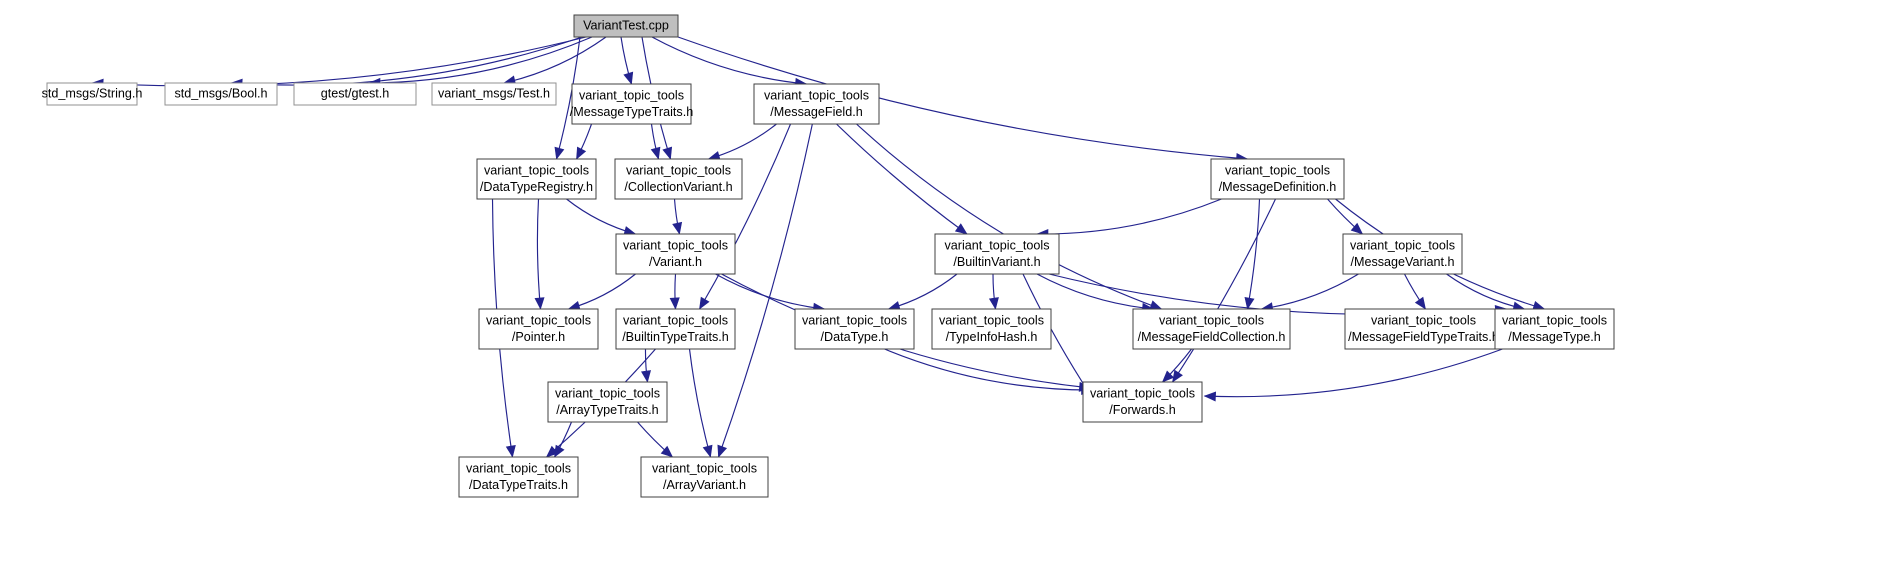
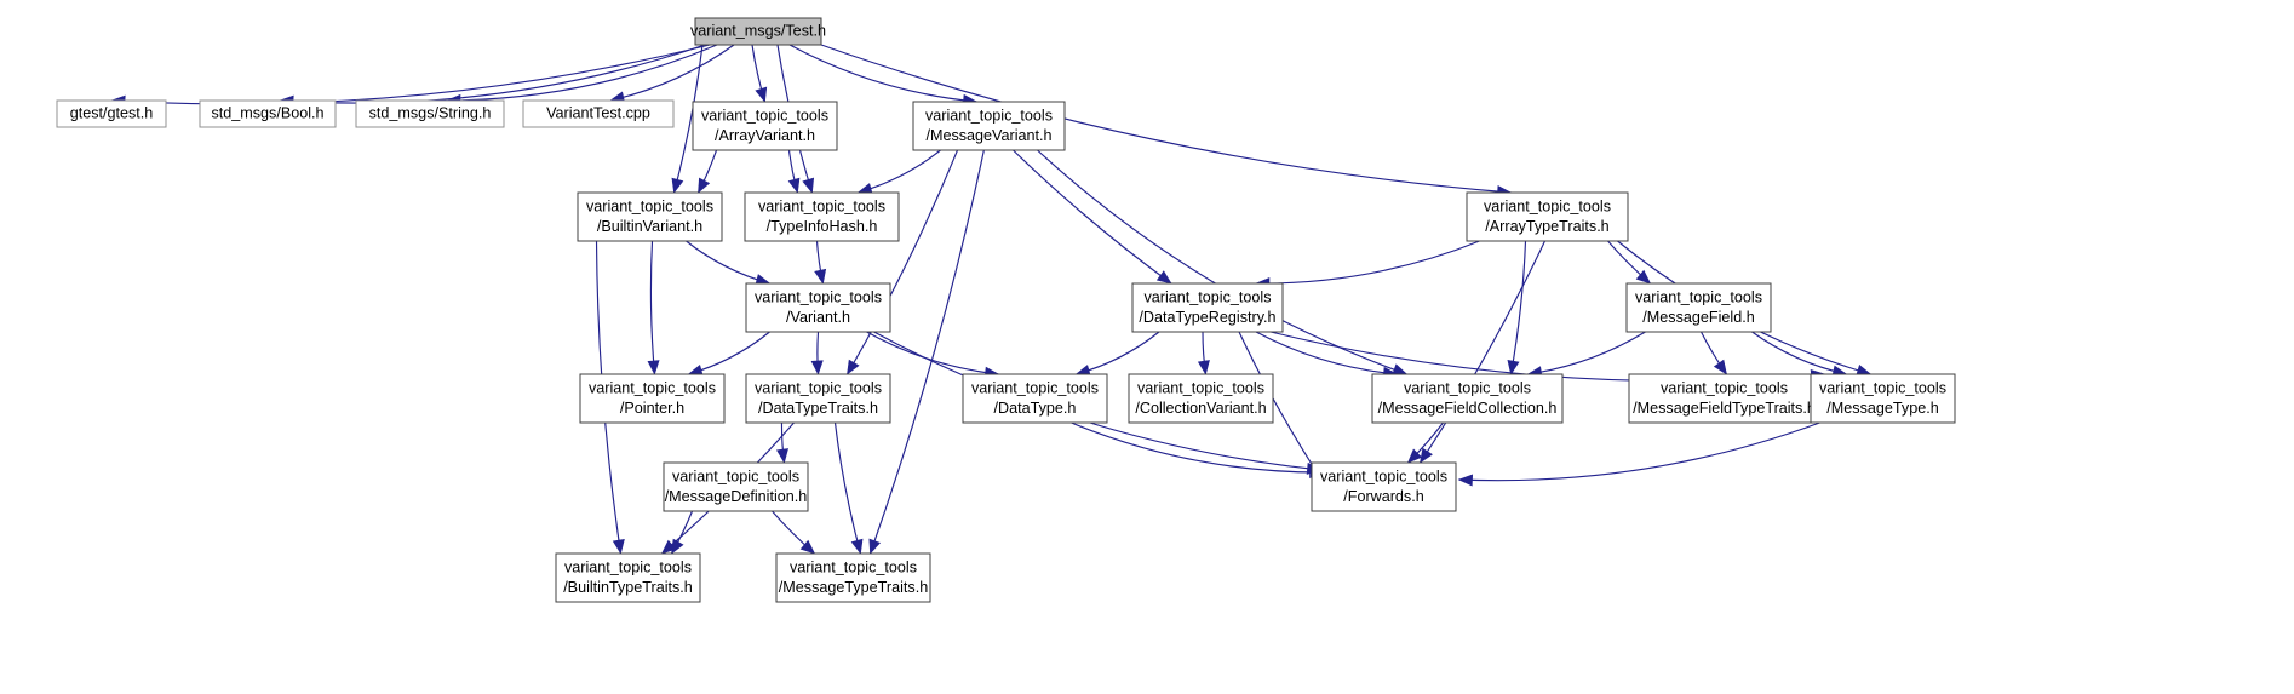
- VariantTest.cpp
+ variant_msgs/Test.h
- std_msgs/String.h
+ gtest/gtest.h
  std_msgs/Bool.h
- gtest/gtest.h
+ std_msgs/String.h
- variant_msgs/Test.h
+ VariantTest.cpp
  variant_topic_tools
- /MessageTypeTraits.h
+ /ArrayVariant.h
  variant_topic_tools
- /MessageField.h
+ /MessageVariant.h
  variant_topic_tools
- /MessageDefinition.h
+ /ArrayTypeTraits.h
  variant_topic_tools
- /DataTypeRegistry.h
+ /BuiltinVariant.h
  variant_topic_tools
- /CollectionVariant.h
+ /TypeInfoHash.h
  variant_topic_tools
  /Variant.h
  variant_topic_tools
- /BuiltinVariant.h
+ /DataTypeRegistry.h
  variant_topic_tools
- /MessageVariant.h
+ /MessageField.h
  variant_topic_tools
  /Pointer.h
  variant_topic_tools
- /BuiltinTypeTraits.h
+ /DataTypeTraits.h
  variant_topic_tools
  /DataType.h
  variant_topic_tools
- /TypeInfoHash.h
+ /CollectionVariant.h
  variant_topic_tools
  /MessageFieldCollection.h
  variant_topic_tools
  /MessageFieldTypeTraits.
  variant_topic_tools
  /MessageType.h
  variant_topic_tools
- /ArrayTypeTraits.h
+ /MessageDefinition.h
  variant_topic_tools
  /Forwards.h
  variant_topic_tools
- /DataTypeTraits.h
+ /BuiltinTypeTraits.h
  variant_topic_tools
- /ArrayVariant.h
+ /MessageTypeTraits.h
